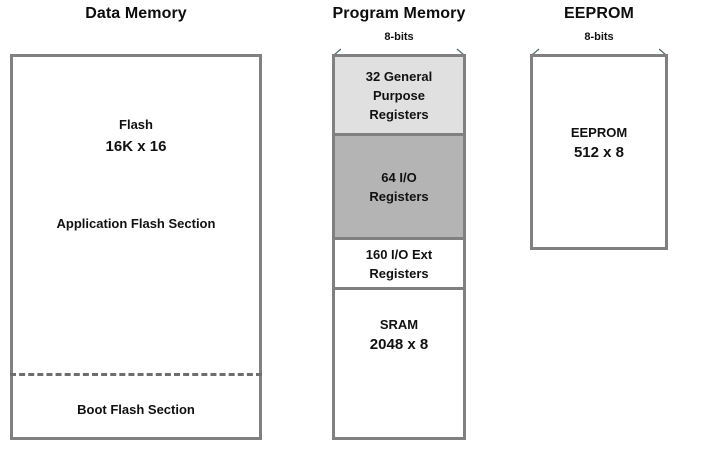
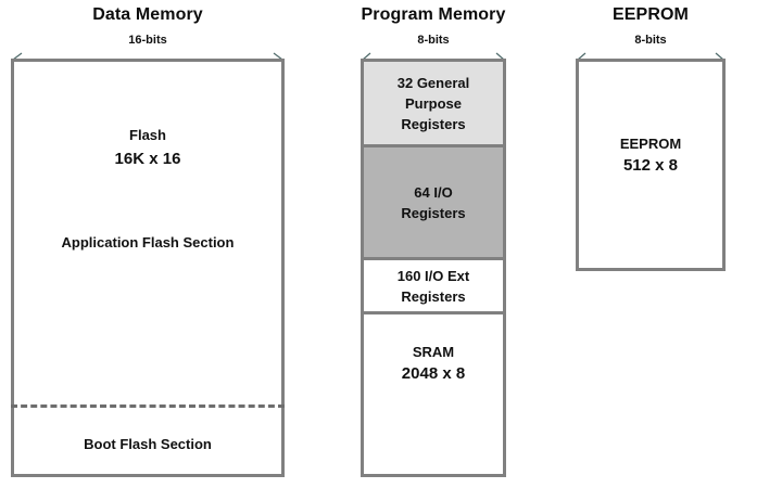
  Data Memory
+ 16-bits
  Flash
  16K x 16
  Application Flash Section
  Boot Flash Section
  Program Memory
  8-bits
  32 General
  Purpose
  Registers
  64 I/O
  Registers
  160 I/O Ext
  Registers
  SRAM
  2048 x 8
  EEPROM
  8-bits
  EEPROM
  512 x 8
